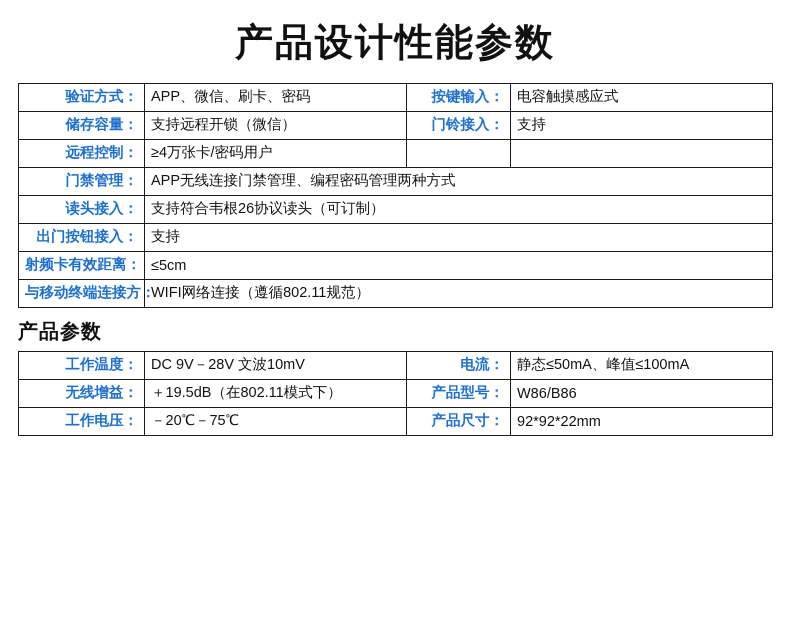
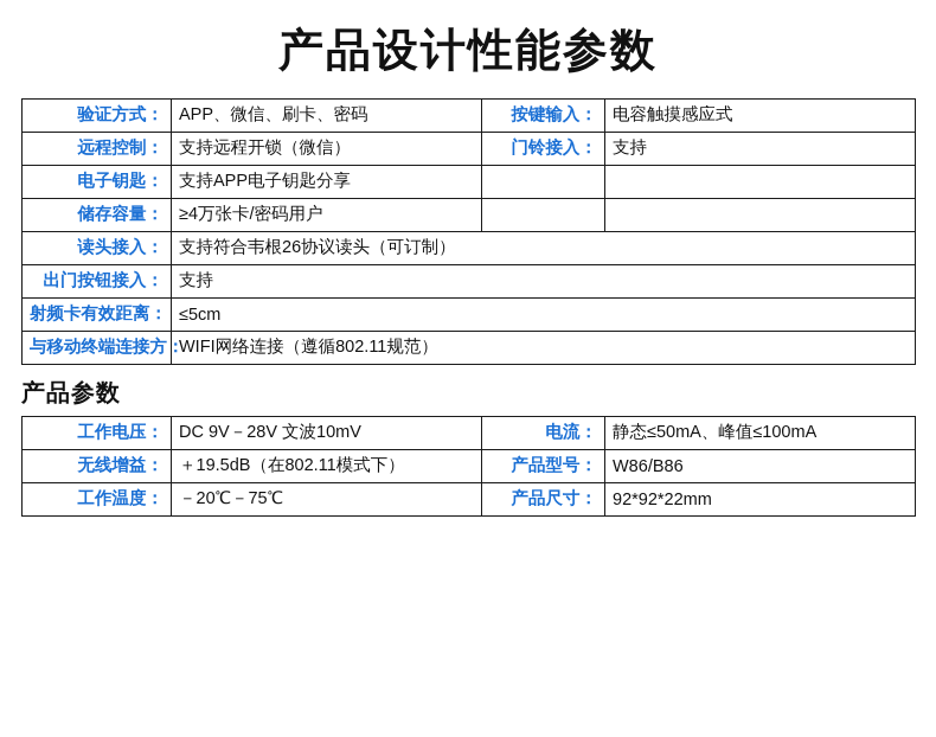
  产品设计性能参数
  验证方式：	APP、微信、刷卡、密码	按键输入：	电容触摸感应式
- 储存容量：	支持远程开锁（微信）	门铃接入：	支持
+ 远程控制：	支持远程开锁（微信）	门铃接入：	支持
+ 电子钥匙：	支持APP电子钥匙分享
- 远程控制：	≥4万张卡/密码用户
+ 储存容量：	≥4万张卡/密码用户
- 门禁管理：	APP无线连接门禁管理、编程密码管理两种方式
  读头接入：	支持符合韦根26协议读头（可订制）
  出门按钮接入：	支持
  射频卡有效距离：	≤5cm
  与移动终端连接方：	WIFI网络连接（遵循802.11规范）
  产品参数
- 工作温度：	DC 9V－28V 文波10mV	电流：	静态≤50mA、峰值≤100mA
+ 工作电压：	DC 9V－28V 文波10mV	电流：	静态≤50mA、峰值≤100mA
  无线增益：	＋19.5dB（在802.11模式下）	产品型号：	W86/B86
- 工作电压：	－20℃－75℃	产品尺寸：	92*92*22mm
+ 工作温度：	－20℃－75℃	产品尺寸：	92*92*22mm
